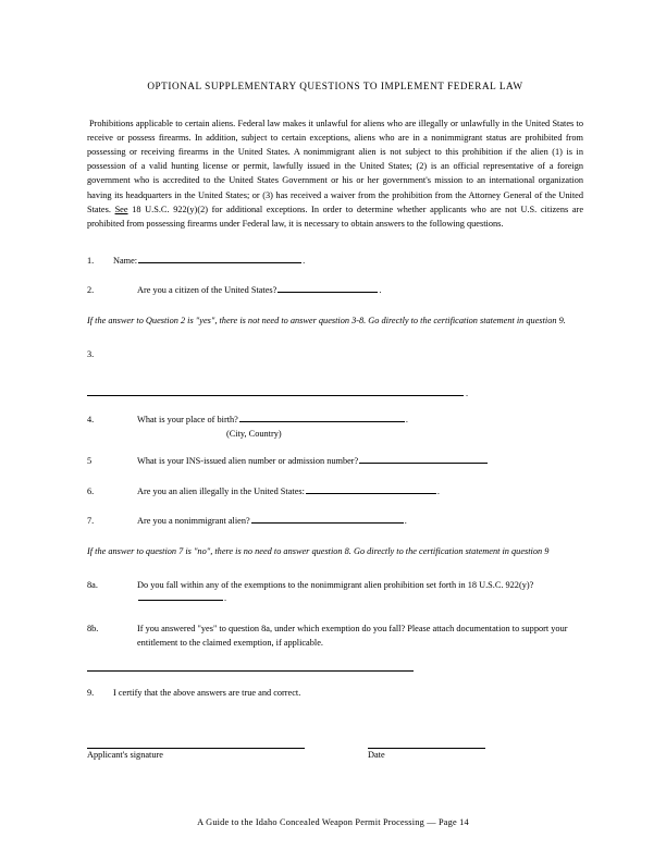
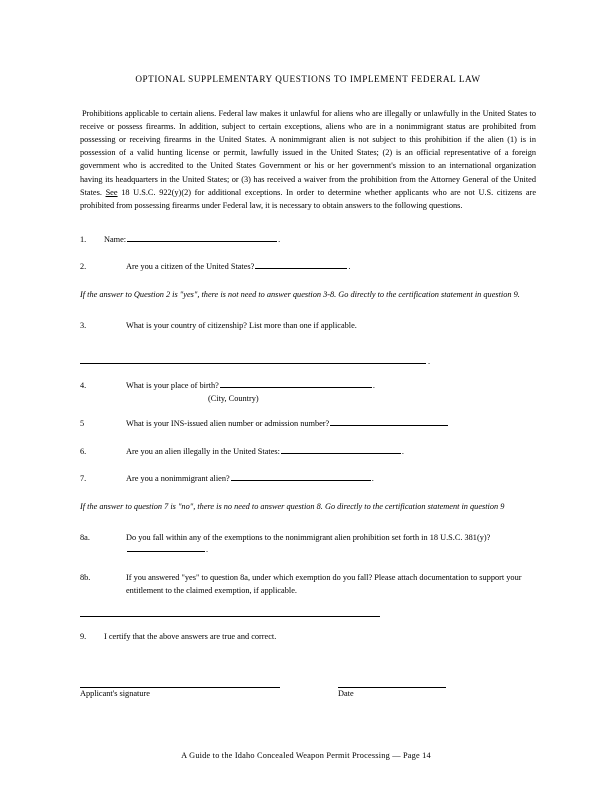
  OPTIONAL SUPPLEMENTARY QUESTIONS TO IMPLEMENT FEDERAL LAW
  Prohibitions applicable to certain aliens. Federal law makes it unlawful for aliens who are illegally or unlawfully in the United States to receive or possess firearms. In addition, subject to certain exceptions, aliens who are in a nonimmigrant status are prohibited from possessing or receiving firearms in the United States. A nonimmigrant alien is not subject to this prohibition if the alien (1) is in possession of a valid hunting license or permit, lawfully issued in the United States; (2) is an official representative of a foreign government who is accredited to the United States Government or his or her government's mission to an international organization having its headquarters in the United States; or (3) has received a waiver from the prohibition from the Attorney General of the United States. See 18 U.S.C. 922(y)(2) for additional exceptions. In order to determine whether applicants who are not U.S. citizens are prohibited from possessing firearms under Federal law, it is necessary to obtain answers to the following questions.
  1.
  Name: .
  2.
  Are you a citizen of the United States? .
  If the answer to Question 2 is "yes", there is not need to answer question 3-8. Go directly to the certification statement in question 9.
  3.
+ What is your country of citizenship? List more than one if applicable.
  .
  4.
  What is your place of birth? .
  (City, Country)
  5
  What is your INS-issued alien number or admission number?
  6.
  Are you an alien illegally in the United States: .
  7.
  Are you a nonimmigrant alien? .
  If the answer to question 7 is "no", there is no need to answer question 8. Go directly to the certification statement in question 9
  8a.
- Do you fall within any of the exemptions to the nonimmigrant alien prohibition set forth in 18 U.S.C. 922(y)? .
+ Do you fall within any of the exemptions to the nonimmigrant alien prohibition set forth in 18 U.S.C. 381(y)? .
  8b.
  If you answered "yes" to question 8a, under which exemption do you fall? Please attach documentation to support your entitlement to the claimed exemption, if applicable.
  9.
  I certify that the above answers are true and correct.
  Applicant's signature
  Date
  A Guide to the Idaho Concealed Weapon Permit Processing — Page 14
